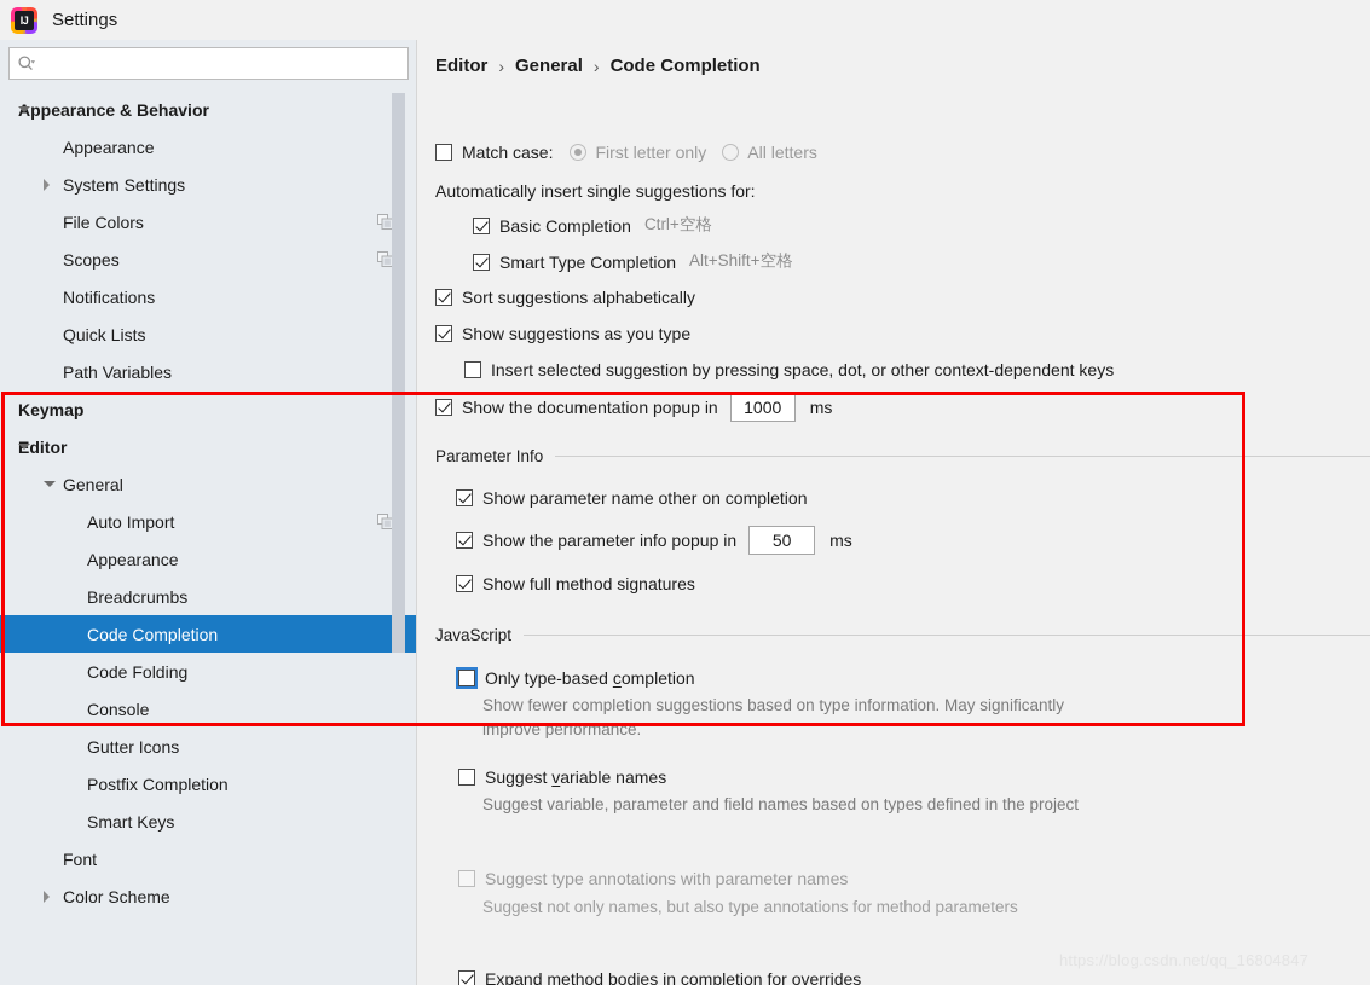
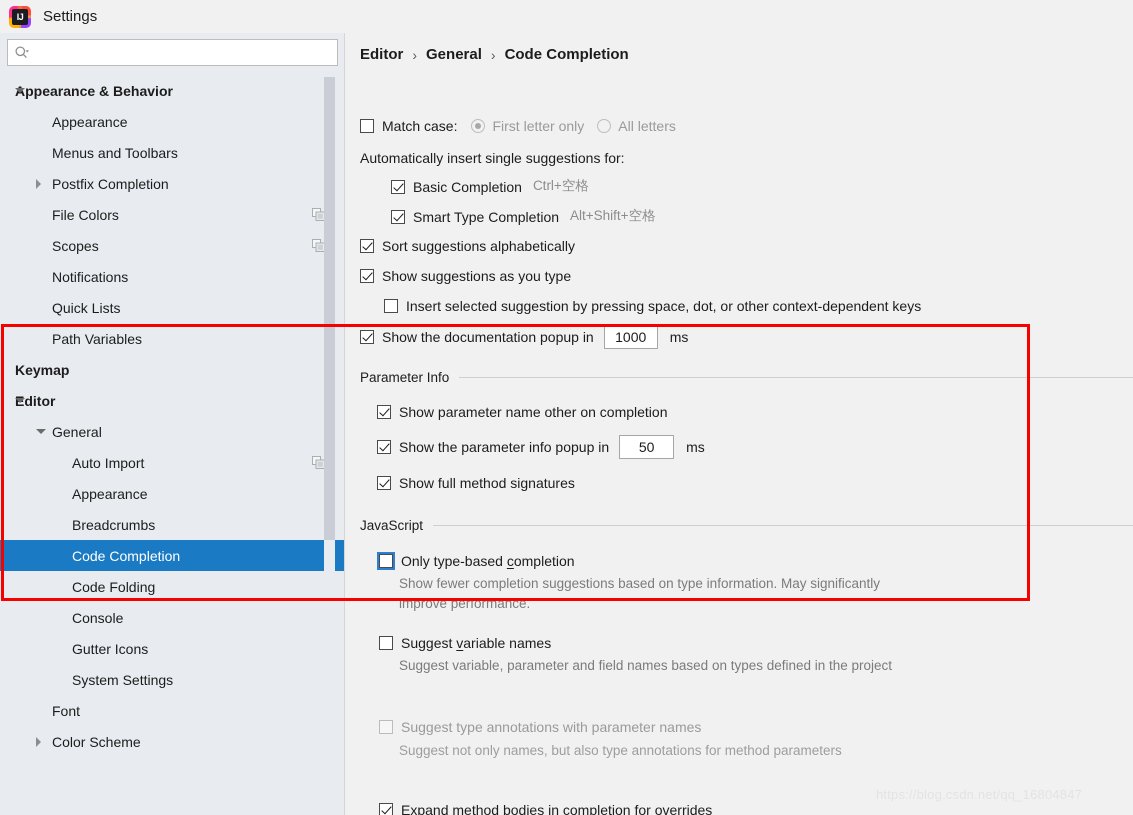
  IJ
  Settings
  Appearance & Behavior
  Appearance
+ Menus and Toolbars
- System Settings
+ Postfix Completion
  File Colors
  Scopes
  Notifications
  Quick Lists
  Path Variables
  Keymap
  Editor
  General
  Auto Import
  Appearance
  Breadcrumbs
  Code Completion
  Code Folding
  Console
  Gutter Icons
- Postfix Completion
+ System Settings
- Smart Keys
  Font
  Color Scheme
  Editor
  ›
  General
  ›
  Code Completion
  Match case:
  First letter only
  All letters
  Automatically insert single suggestions for:
  Basic Completion
  Ctrl+空格
  Smart Type Completion
  Alt+Shift+空格
  Sort suggestions alphabetically
  Show suggestions as you type
  Insert selected suggestion by pressing space, dot, or other context-dependent keys
  Show the documentation popup in
  1000
  ms
  Parameter Info
  Show parameter name other on completion
  Show the parameter info popup in
  50
  ms
  Show full method signatures
  JavaScript
  Only type-based completion
  Show fewer completion suggestions based on type information. May significantly improve performance.
  Suggest variable names
  Suggest variable, parameter and field names based on types defined in the project
  Suggest type annotations with parameter names
  Suggest not only names, but also type annotations for method parameters
  Expand method bodies in completion for overrides
